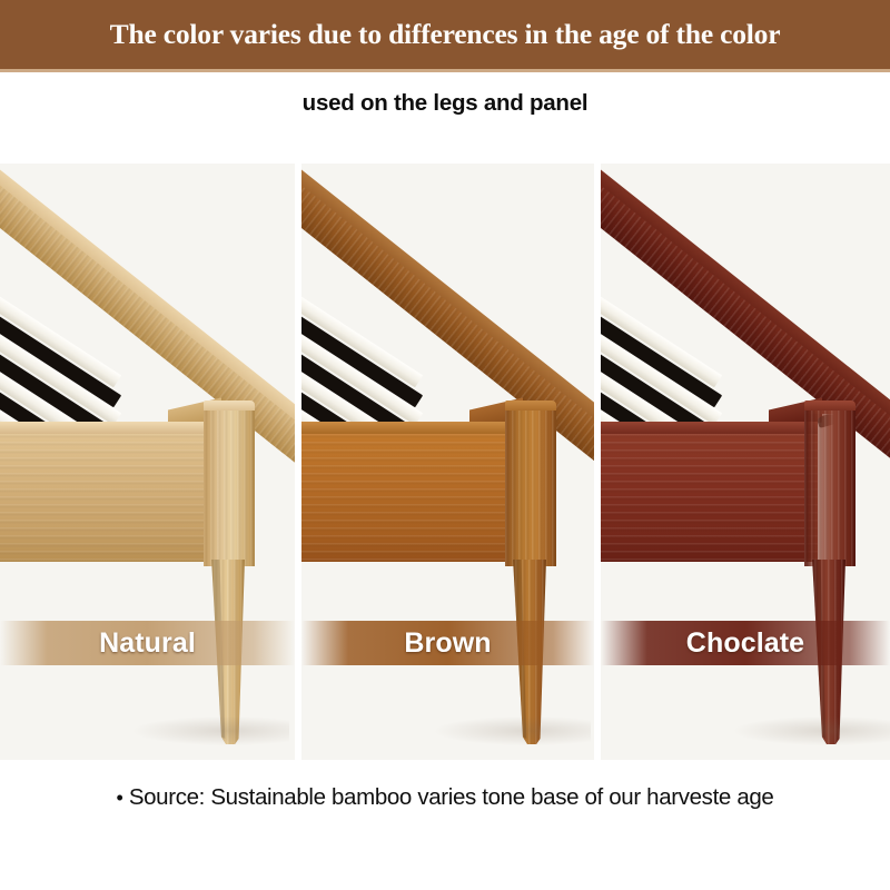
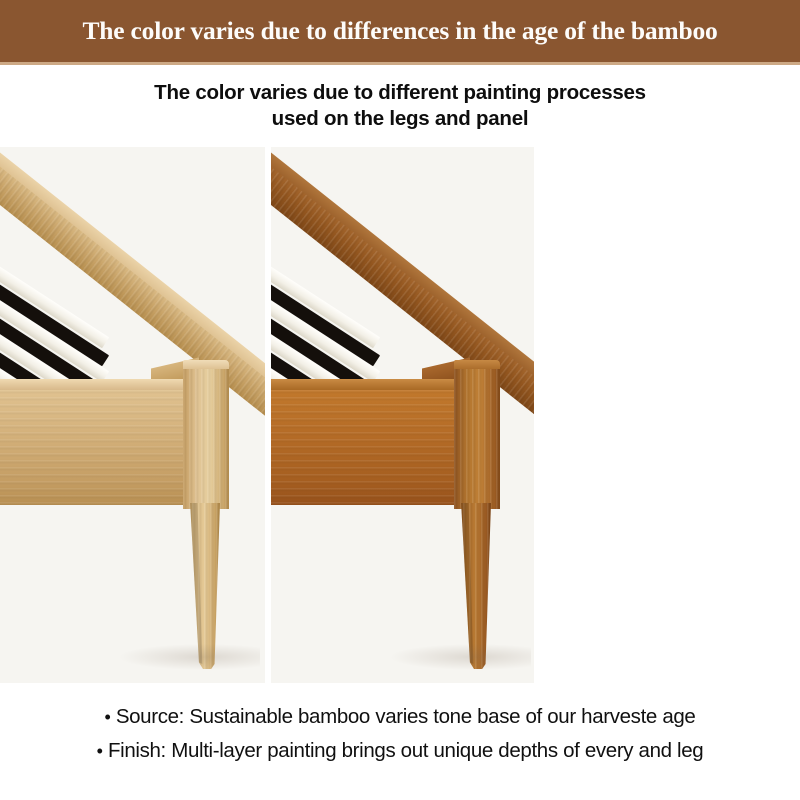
- The color varies due to differences in the age of the color
+ The color varies due to differences in the age of the bamboo
+ The color varies due to different painting processes
  used on the legs and panel
- Natural
- Brown
- Choclate
  • Source: Sustainable bamboo varies tone base of our harveste age
+ • Finish: Multi-layer painting brings out unique depths of every and leg
